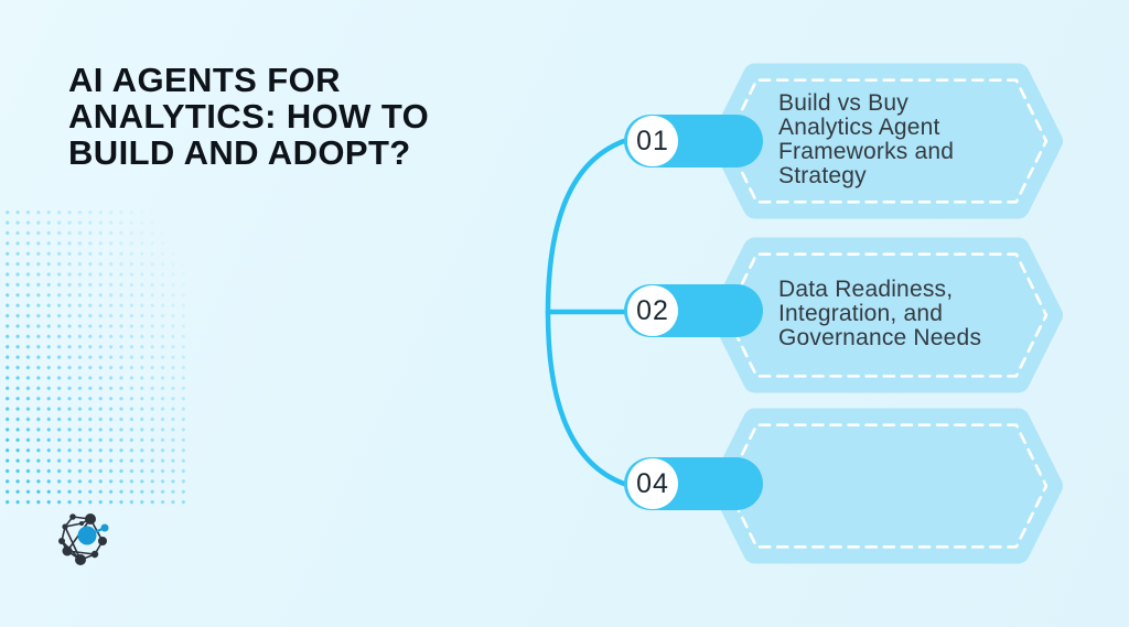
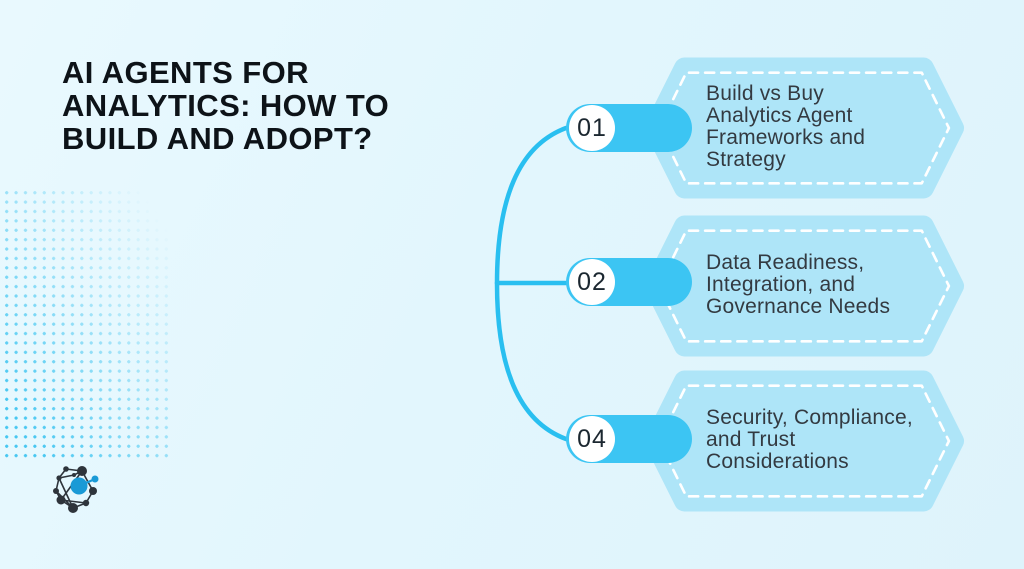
  AI AGENTS FOR
  ANALYTICS: HOW TO
  BUILD AND ADOPT?
  Build vs Buy
  Analytics Agent
  Frameworks and
  Strategy
  Data Readiness,
  Integration, and
  Governance Needs
+ Security, Compliance,
+ and Trust
+ Considerations
  01
  02
  04
